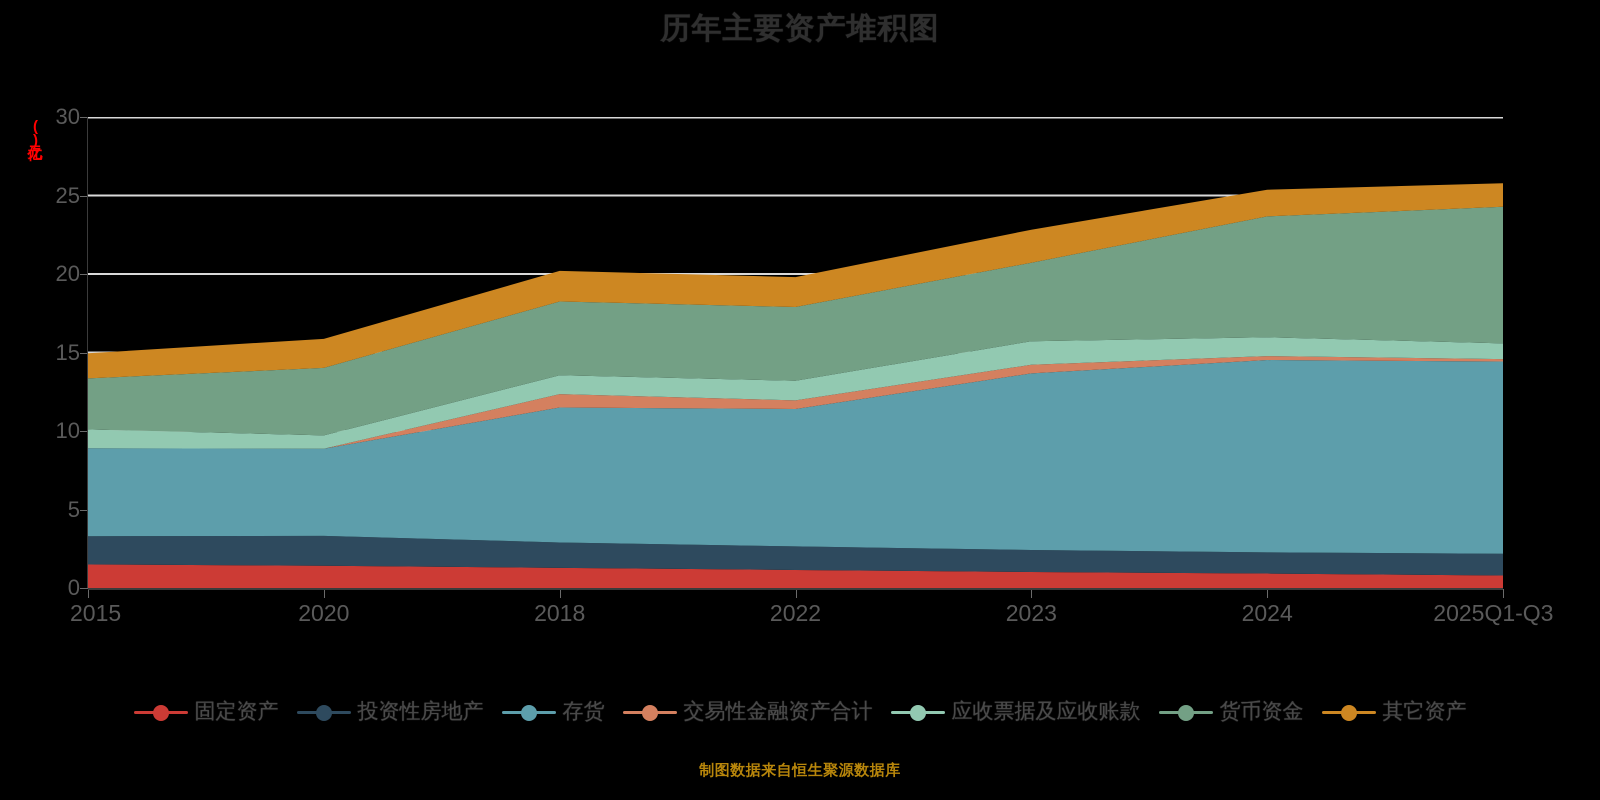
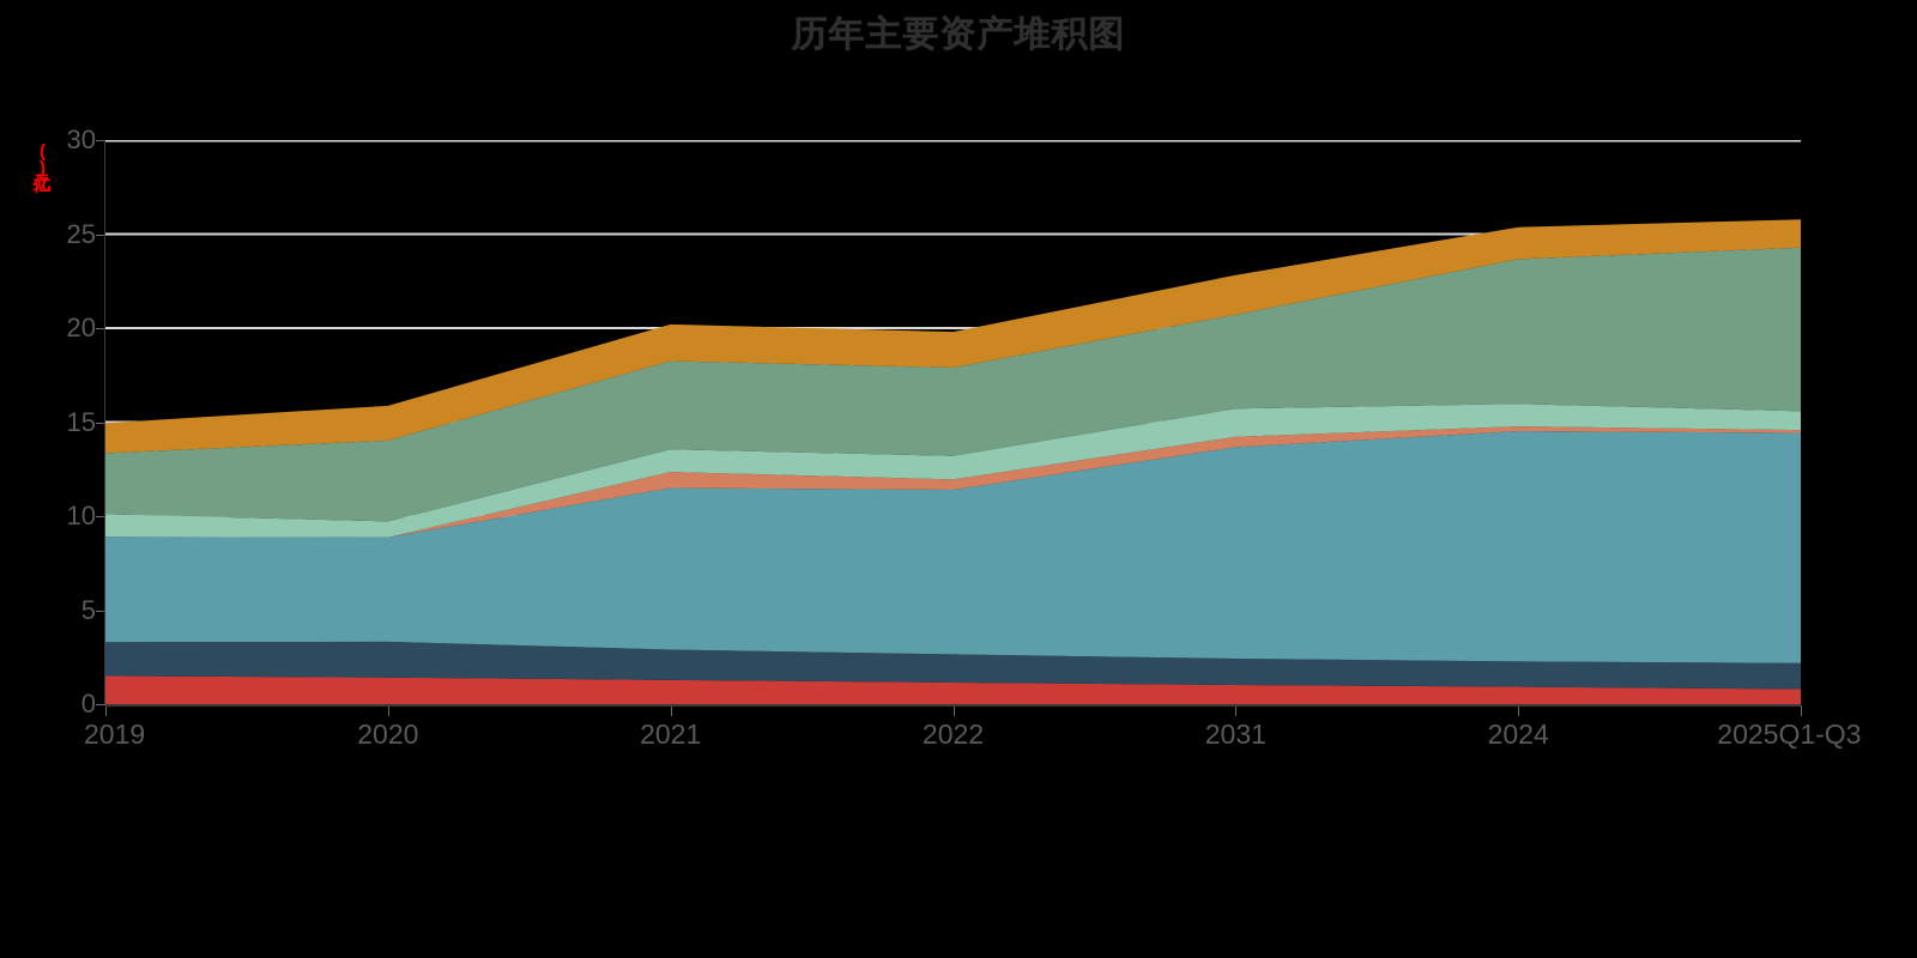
  历年主要资产堆积图
  0
  5
  10
  15
  20
  25
  30
- 2015
+ 2019
  2020
- 2018
+ 2021
  2022
- 2023
+ 2031
  2024
  2025Q1-Q3
- 固定资产
- 投资性房地产
- 存货
- 交易性金融资产合计
- 应收票据及应收账款
- 货币资金
- 其它资产
- 制图数据来自恒生聚源数据库
